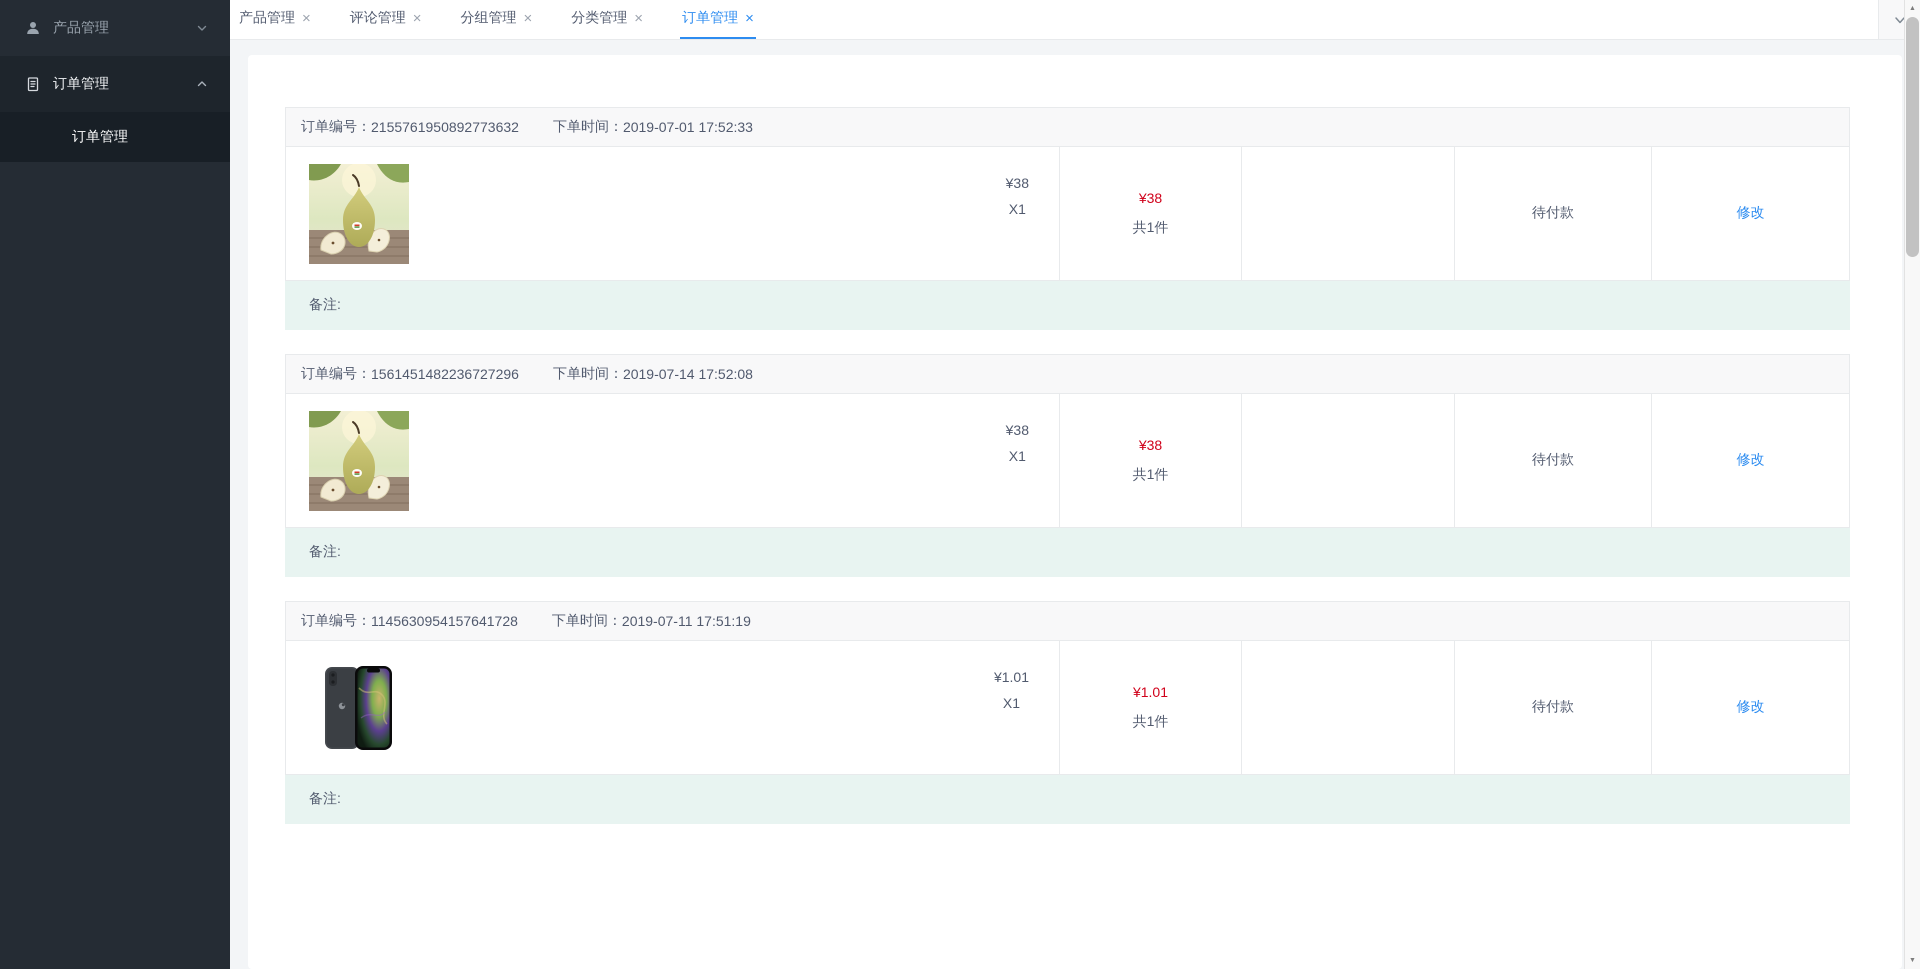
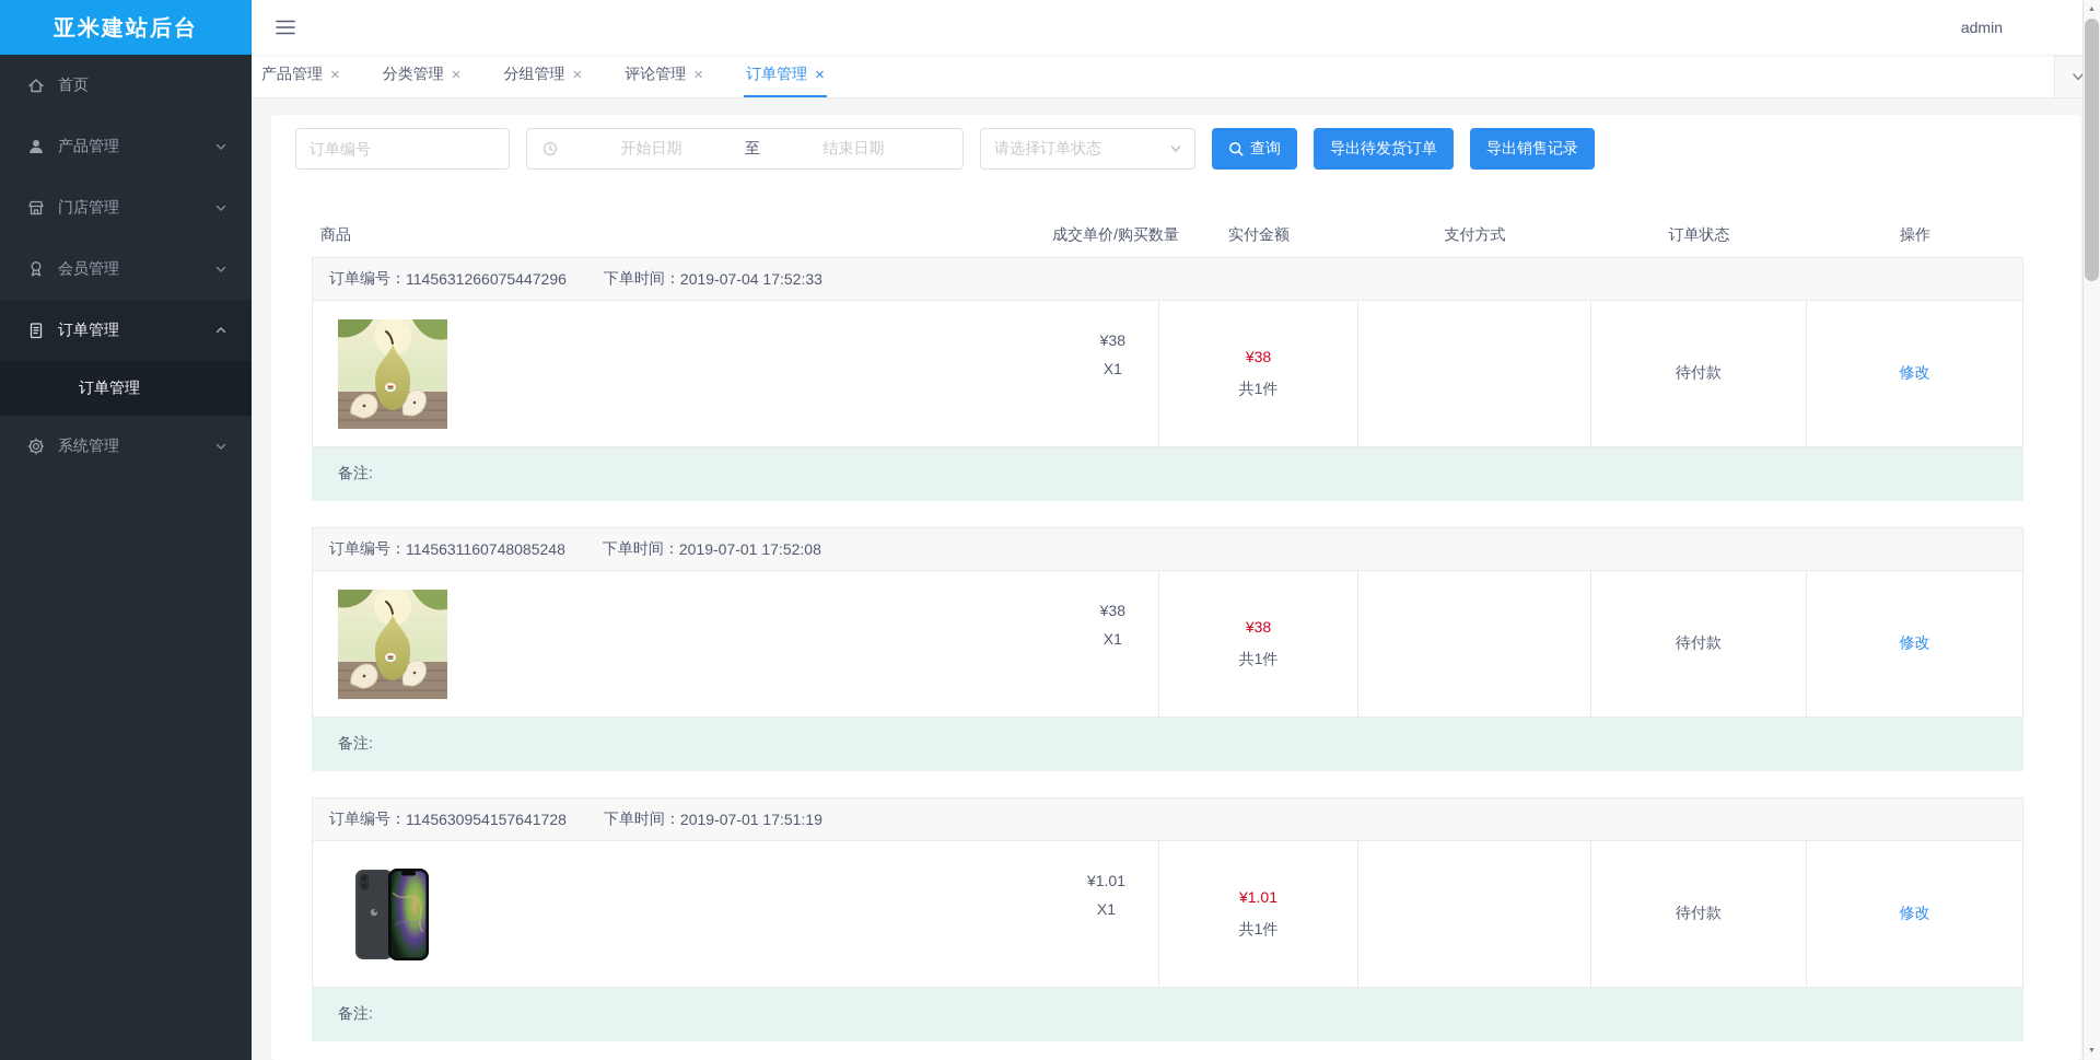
+ 亚米建站后台
+ 首页
  产品管理
+ 门店管理
+ 会员管理
  订单管理
  订单管理
+ 系统管理
+ admin
  产品管理
  ×
- 评论管理
+ 分类管理
  ×
  分组管理
  ×
- 分类管理
+ 评论管理
  ×
  订单管理
  ×
+ 订单编号
+ 开始日期
+ 至
+ 结束日期
+ 请选择订单状态
+ 查询
+ 导出待发货订单
+ 导出销售记录
+ 商品
+ 成交单价/购买数量
+ 实付金额
+ 支付方式
+ 订单状态
+ 操作
  订单编号：
- 2155761950892773632
+ 1145631266075447296
  下单时间：
- 2019-07-01 17:52:33
+ 2019-07-04 17:52:33
  ¥38
  X1
  ¥38
  共1件
  待付款
  修改
  备注:
  订单编号：
- 1561451482236727296
+ 1145631160748085248
  下单时间：
- 2019-07-14 17:52:08
+ 2019-07-01 17:52:08
  ¥38
  X1
  ¥38
  共1件
  待付款
  修改
  备注:
  订单编号：
  1145630954157641728
  下单时间：
- 2019-07-11 17:51:19
+ 2019-07-01 17:51:19
  ¥1.01
  X1
  ¥1.01
  共1件
  待付款
  修改
  备注:
